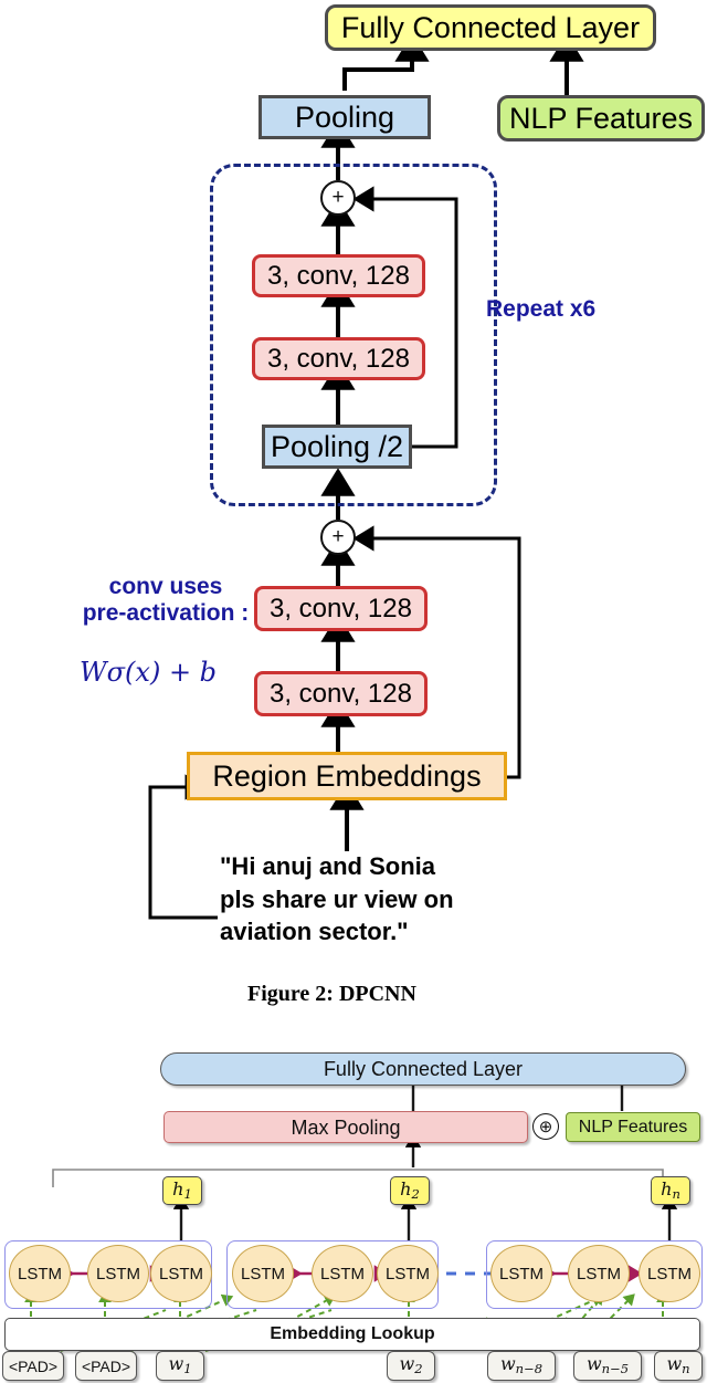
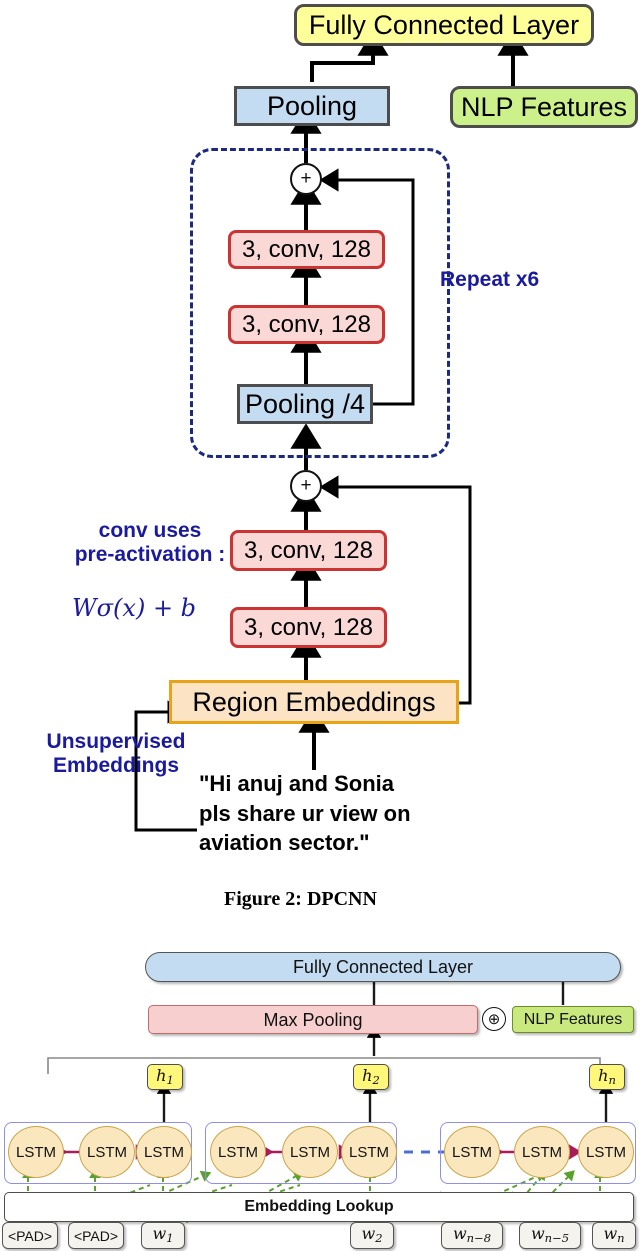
  Fully Connected Layer
  NLP Features
  Pooling
  +
  3, conv, 128
  3, conv, 128
- Pooling /2
+ Pooling /4
  Repeat x6
  +
  3, conv, 128
  3, conv, 128
  conv uses
  pre-activation :
  Wσ(x) + b
  Region Embeddings
+ Unsupervised
+ Embeddings
  "Hi anuj and Sonia
  pls share ur view on
  aviation sector."
  Figure 2: DPCNN
  Fully Connected Layer
  Max Pooling
  ⊕
  NLP Features
  h1
  h2
  hn
  LSTM
  LSTM
  LSTM
  LSTM
  LSTM
  LSTM
  LSTM
  LSTM
  LSTM
  Embedding Lookup
  <PAD>
  <PAD>
  w1
  w2
  wn−8
  wn−5
  wn
